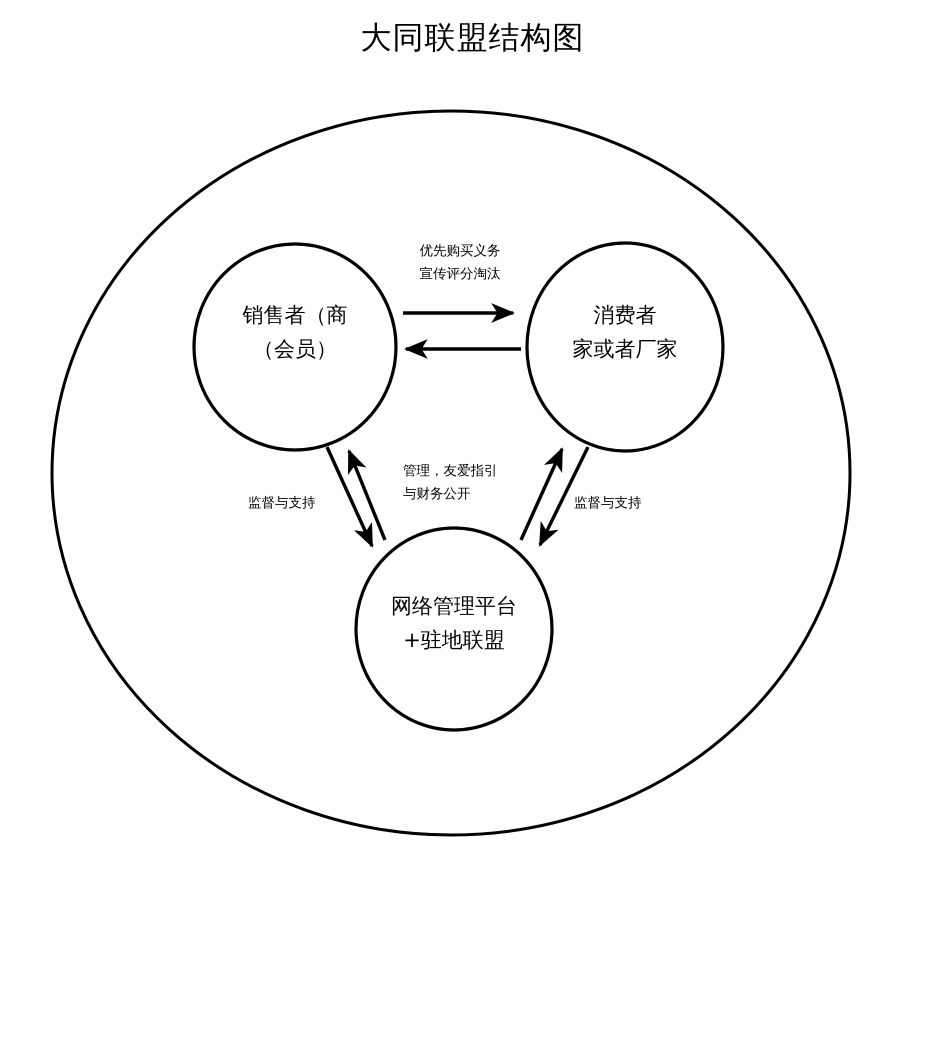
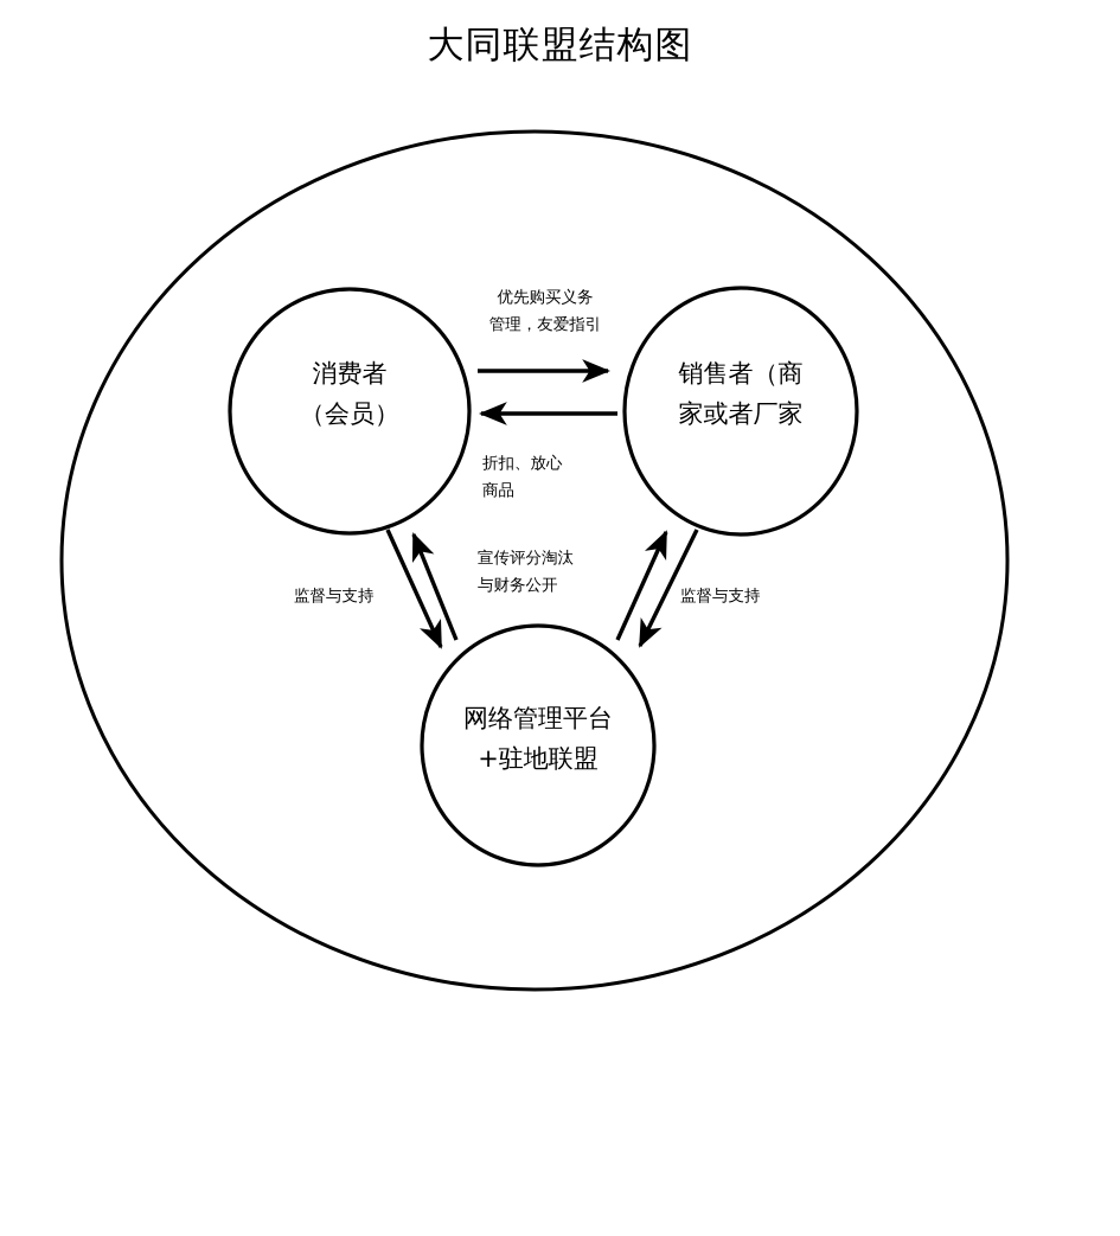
  大同联盟结构图
- 销售者（商
+ 消费者
  （会员）
- 消费者
+ 销售者（商
  家或者厂家
  网络管理平台
  +驻地联盟
  优先购买义务
- 宣传评分淘汰
+ 管理，友爱指引
+ 折扣、放心
+ 商品
- 管理，友爱指引
+ 宣传评分淘汰
  与财务公开
  监督与支持
  监督与支持
